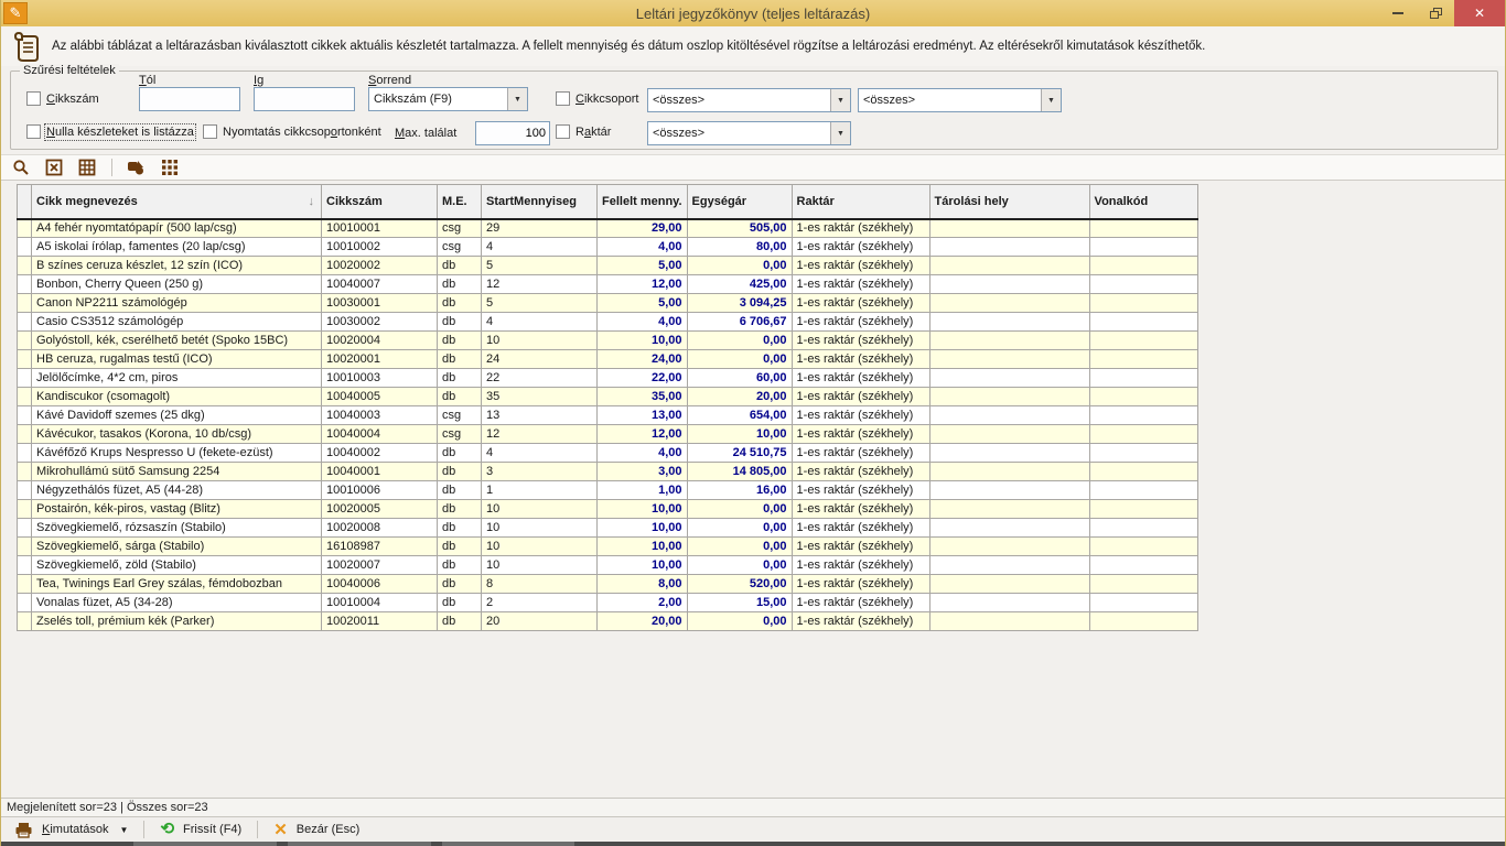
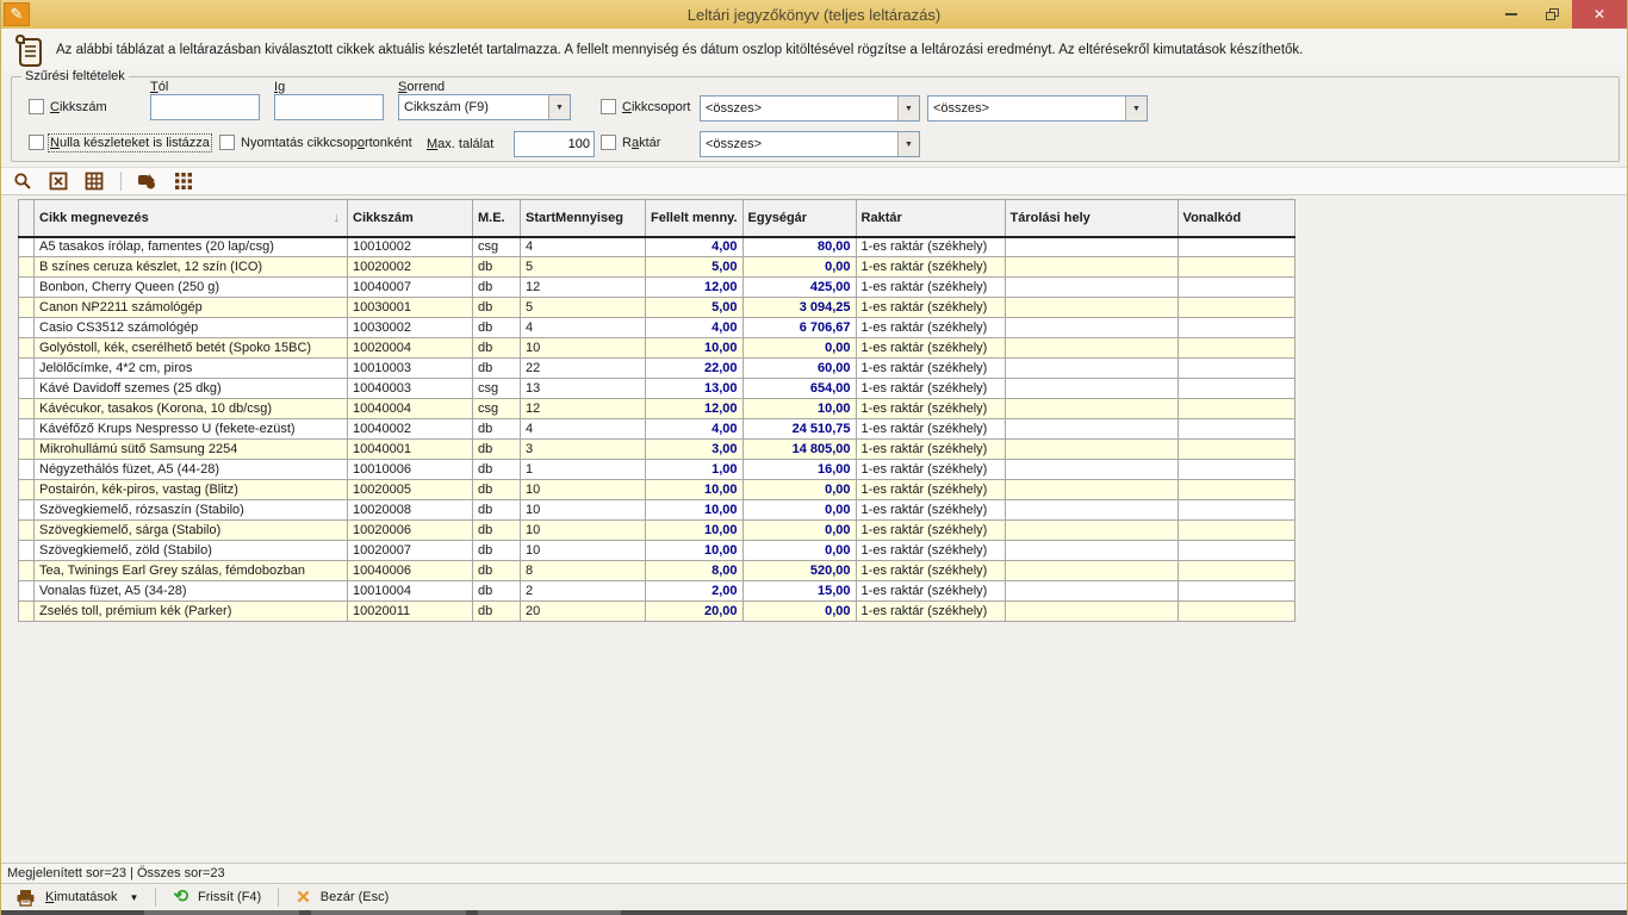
  ✎
  Leltári jegyzőkönyv (teljes leltárazás)
  ✕
  Az alábbi táblázat a leltárazásban kiválasztott cikkek aktuális készletét tartalmazza. A fellelt mennyiség és dátum oszlop kitöltésével rögzítse a leltározási eredményt. Az eltérésekről kimutatások készíthetők.
  Szűrési feltételek
  Cikkszám
  Tól
  Ig
  Sorrend
  Cikkszám (F9)
  Cikkcsoport
  <összes>
  <összes>
  Nulla készleteket is listázza
  Nyomtatás cikkcsoportonként
  Max. találat
  100
  Raktár
  <összes>
  	Cikk megnevezés ↓	Cikkszám	M.E.	StartMennyiseg	Fellelt menny.	Egységár	Raktár	Tárolási hely	Vonalkód
- 	A4 fehér nyomtatópapír (500 lap/csg)	10010001	csg	29	29,00	505,00	1-es raktár (székhely)
- 	A5 iskolai írólap, famentes (20 lap/csg)	10010002	csg	4	4,00	80,00	1-es raktár (székhely)
+ 	A5 tasakos írólap, famentes (20 lap/csg)	10010002	csg	4	4,00	80,00	1-es raktár (székhely)
  	B színes ceruza készlet, 12 szín (ICO)	10020002	db	5	5,00	0,00	1-es raktár (székhely)
  	Bonbon, Cherry Queen (250 g)	10040007	db	12	12,00	425,00	1-es raktár (székhely)
  	Canon NP2211 számológép	10030001	db	5	5,00	3 094,25	1-es raktár (székhely)
  	Casio CS3512 számológép	10030002	db	4	4,00	6 706,67	1-es raktár (székhely)
  	Golyóstoll, kék, cserélhető betét (Spoko 15BC)	10020004	db	10	10,00	0,00	1-es raktár (székhely)
- 	HB ceruza, rugalmas testű (ICO)	10020001	db	24	24,00	0,00	1-es raktár (székhely)
  	Jelölőcímke, 4*2 cm, piros	10010003	db	22	22,00	60,00	1-es raktár (székhely)
- 	Kandiscukor (csomagolt)	10040005	db	35	35,00	20,00	1-es raktár (székhely)
  	Kávé Davidoff szemes (25 dkg)	10040003	csg	13	13,00	654,00	1-es raktár (székhely)
  	Kávécukor, tasakos (Korona, 10 db/csg)	10040004	csg	12	12,00	10,00	1-es raktár (székhely)
  	Kávéfőző Krups Nespresso U (fekete-ezüst)	10040002	db	4	4,00	24 510,75	1-es raktár (székhely)
  	Mikrohullámú sütő Samsung 2254	10040001	db	3	3,00	14 805,00	1-es raktár (székhely)
  	Négyzethálós füzet, A5 (44-28)	10010006	db	1	1,00	16,00	1-es raktár (székhely)
  	Postairón, kék-piros, vastag (Blitz)	10020005	db	10	10,00	0,00	1-es raktár (székhely)
  	Szövegkiemelő, rózsaszín (Stabilo)	10020008	db	10	10,00	0,00	1-es raktár (székhely)
- 	Szövegkiemelő, sárga (Stabilo)	16108987	db	10	10,00	0,00	1-es raktár (székhely)
+ 	Szövegkiemelő, sárga (Stabilo)	10020006	db	10	10,00	0,00	1-es raktár (székhely)
  	Szövegkiemelő, zöld (Stabilo)	10020007	db	10	10,00	0,00	1-es raktár (székhely)
  	Tea, Twinings Earl Grey szálas, fémdobozban	10040006	db	8	8,00	520,00	1-es raktár (székhely)
  	Vonalas füzet, A5 (34-28)	10010004	db	2	2,00	15,00	1-es raktár (székhely)
  	Zselés toll, prémium kék (Parker)	10020011	db	20	20,00	0,00	1-es raktár (székhely)
  Megjelenített sor=23 | Összes sor=23
  Kimutatások
  ▼
  ⟲
  Frissít (F4)
  ✕
  Bezár (Esc)
